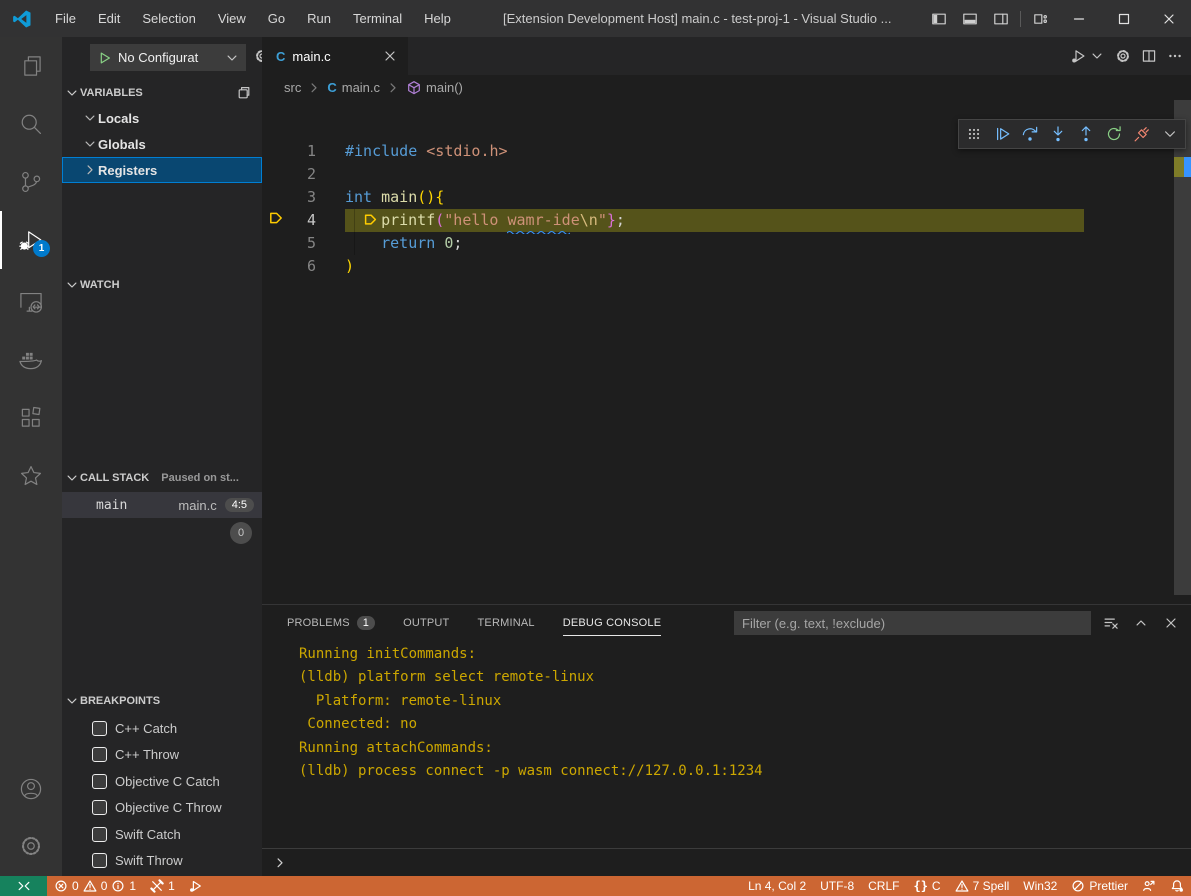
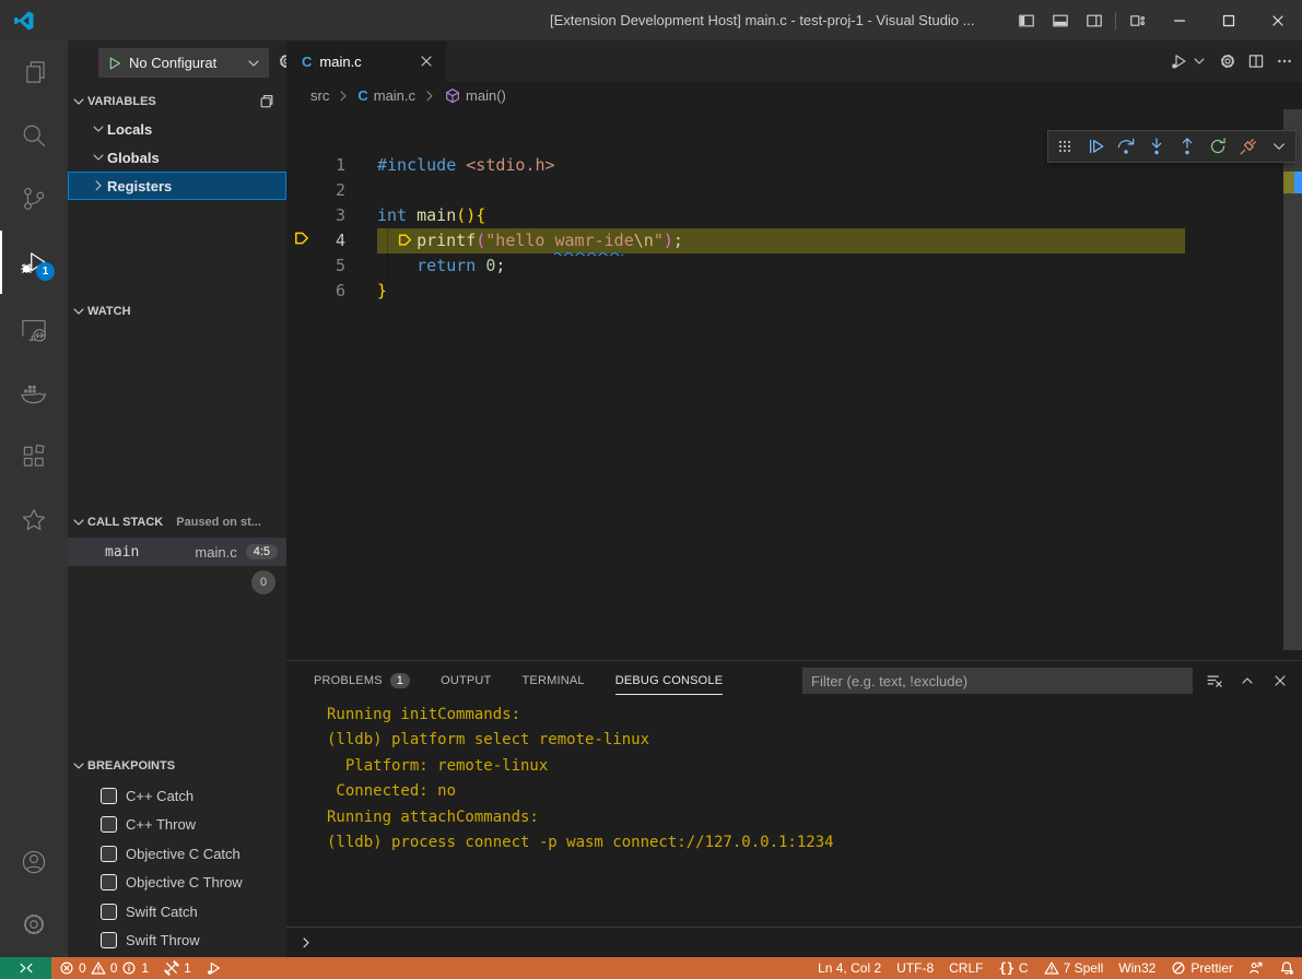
- File
- Edit
- Selection
- View
- Go
- Run
- Terminal
- Help
  [Extension Development Host] main.c - test-proj-1 - Visual Studio ...
  1
  No Configurat
  VARIABLES
  Locals
  Globals
  Registers
  WATCH
  CALL STACK
  Paused on st...
  main
  main.c
  4:5
  0
  BREAKPOINTS
  C++ Catch
  C++ Throw
  Objective C Catch
  Objective C Throw
  Swift Catch
  Swift Throw
  C
  main.c
  src
  C
  main.c
  main()
  1
  2
  3
  4
  5
  6
  #include <stdio.h>
  int main(){
- printf("hello wamr-ide\n"};
+ printf("hello wamr-ide\n");
  return 0;
- )
+ }
  PROBLEMS
  1
  OUTPUT
  TERMINAL
  DEBUG CONSOLE
  Filter (e.g. text, !exclude)
  Running initCommands:
  (lldb) platform select remote-linux
  Platform: remote-linux
  Connected: no
  Running attachCommands:
  (lldb) process connect -p wasm connect://127.0.0.1:1234
  0
  0
  1
  1
  Ln 4, Col 2
  UTF-8
  CRLF
  {}
  C
  7 Spell
  Win32
  Prettier
